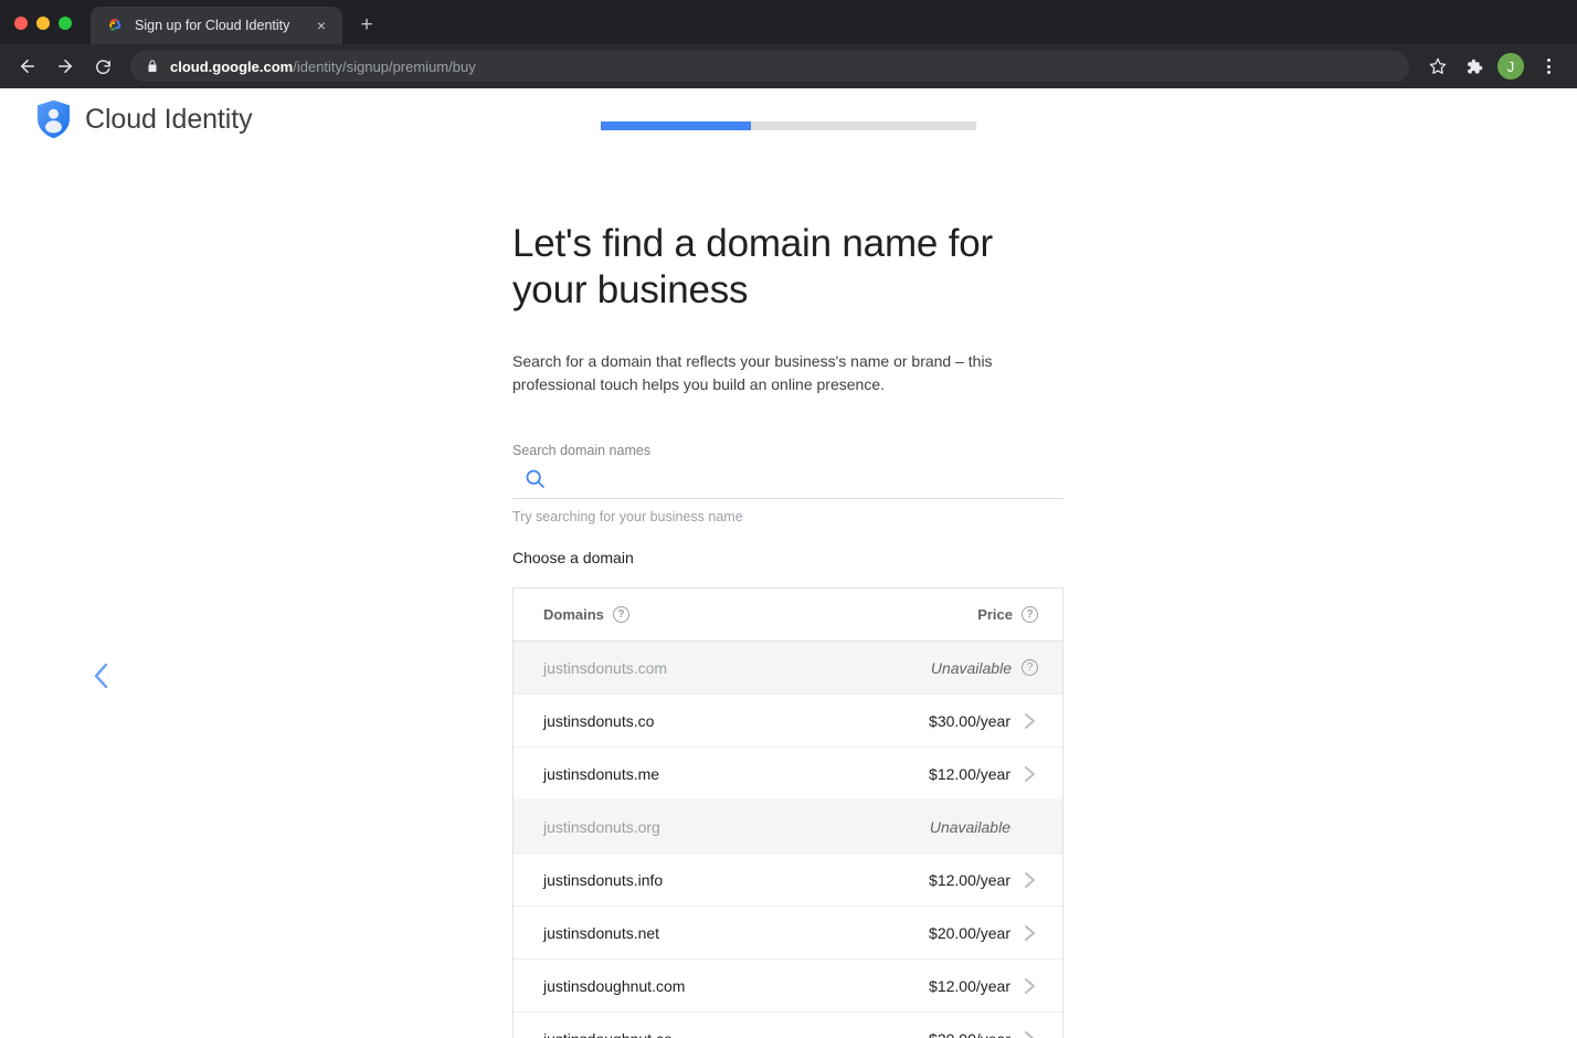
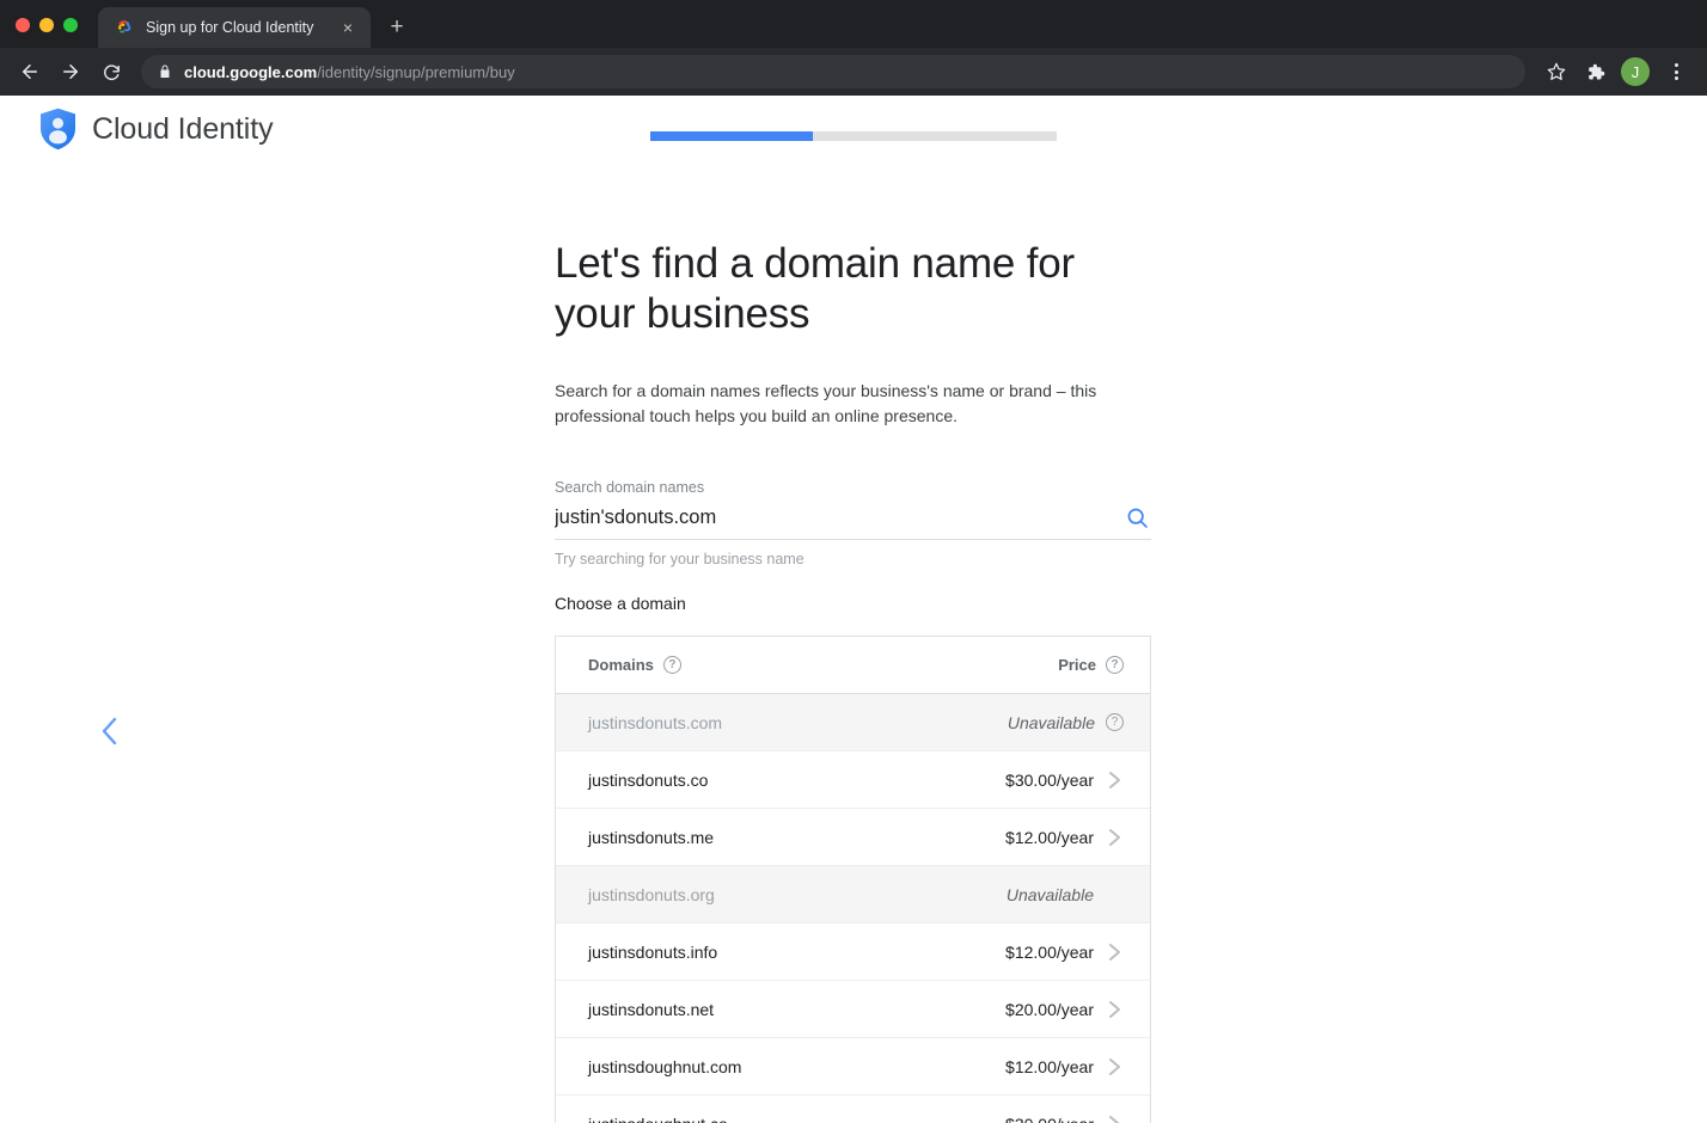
  Sign up for Cloud Identity
  ×
  +
  cloud.google.com/identity/signup/premium/buy
  J
  Cloud Identity
  Let's find a domain name for your business
- Search for a domain that reflects your business's name or brand – this professional touch helps you build an online presence.
+ Search for a domain names reflects your business's name or brand – this professional touch helps you build an online presence.
  Search domain names
+ justin'sdonuts.com
  Try searching for your business name
  Choose a domain
  Domains
  ?
  Price
  ?
  justinsdonuts.com
  Unavailable
  ?
  justinsdonuts.co
  $30.00/year
  justinsdonuts.me
  $12.00/year
  justinsdonuts.org
  Unavailable
  justinsdonuts.info
  $12.00/year
  justinsdonuts.net
  $20.00/year
  justinsdoughnut.com
  $12.00/year
